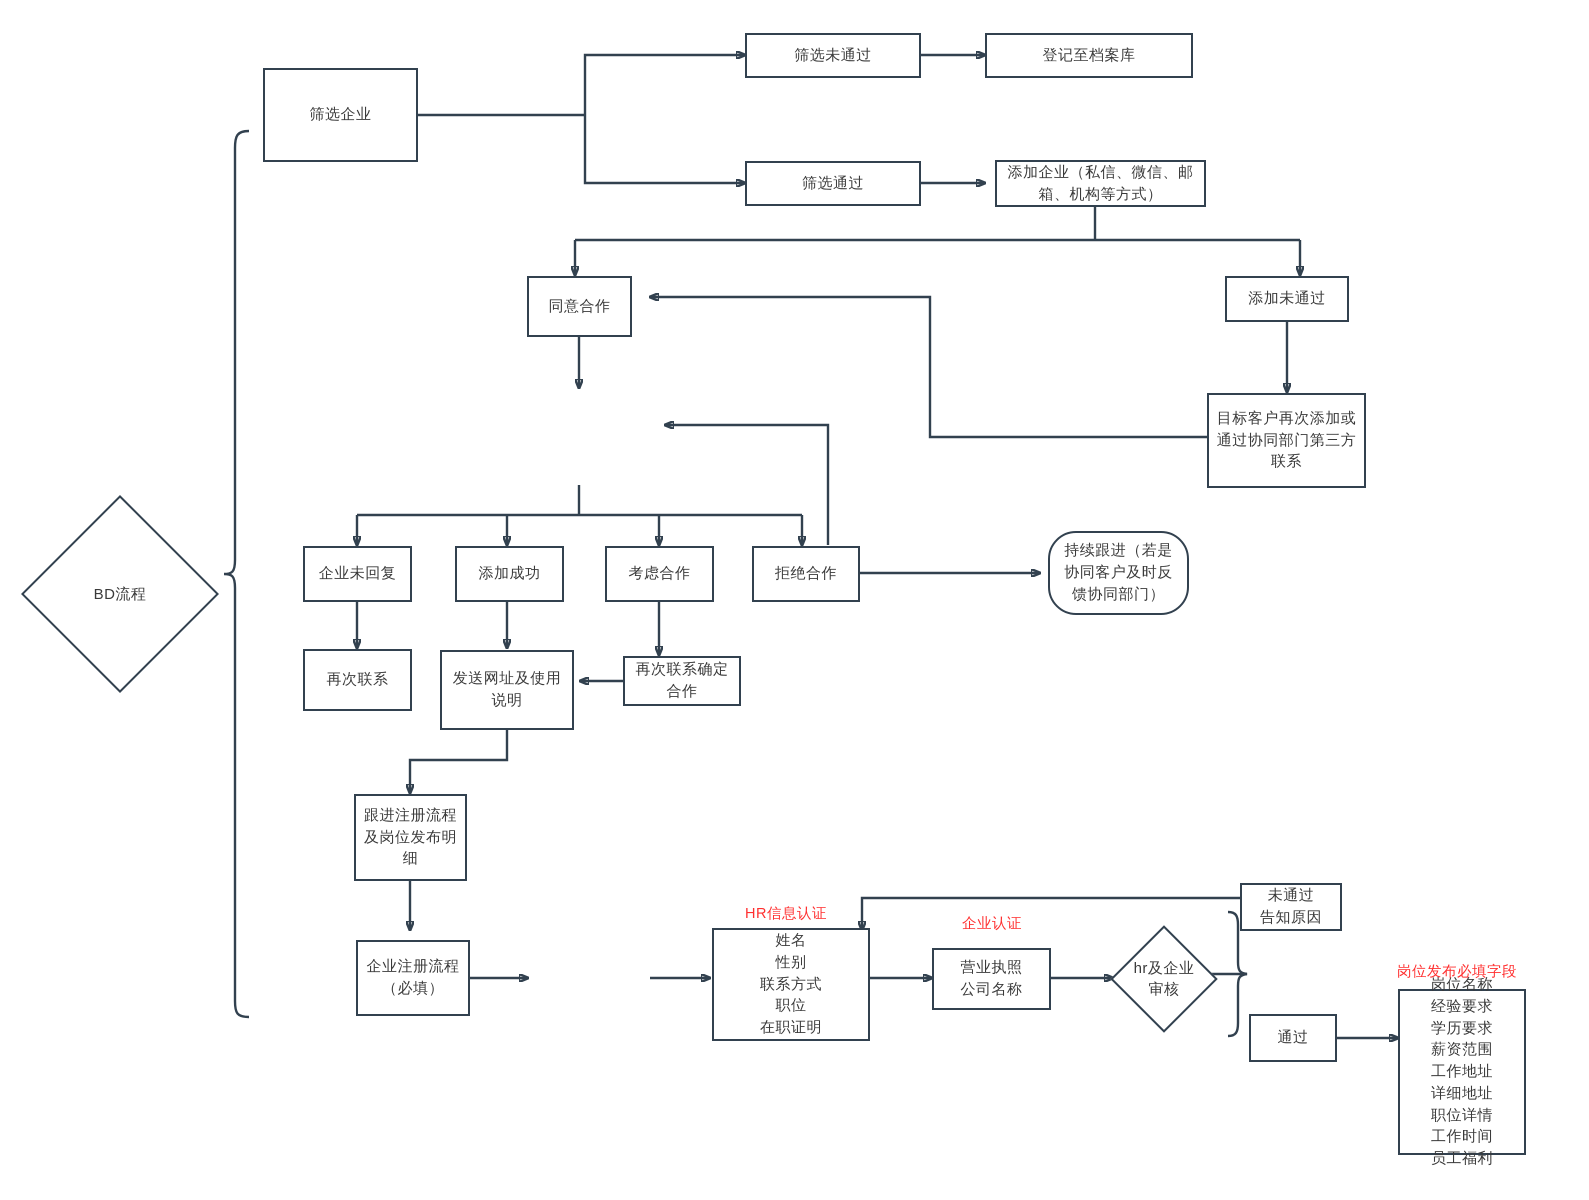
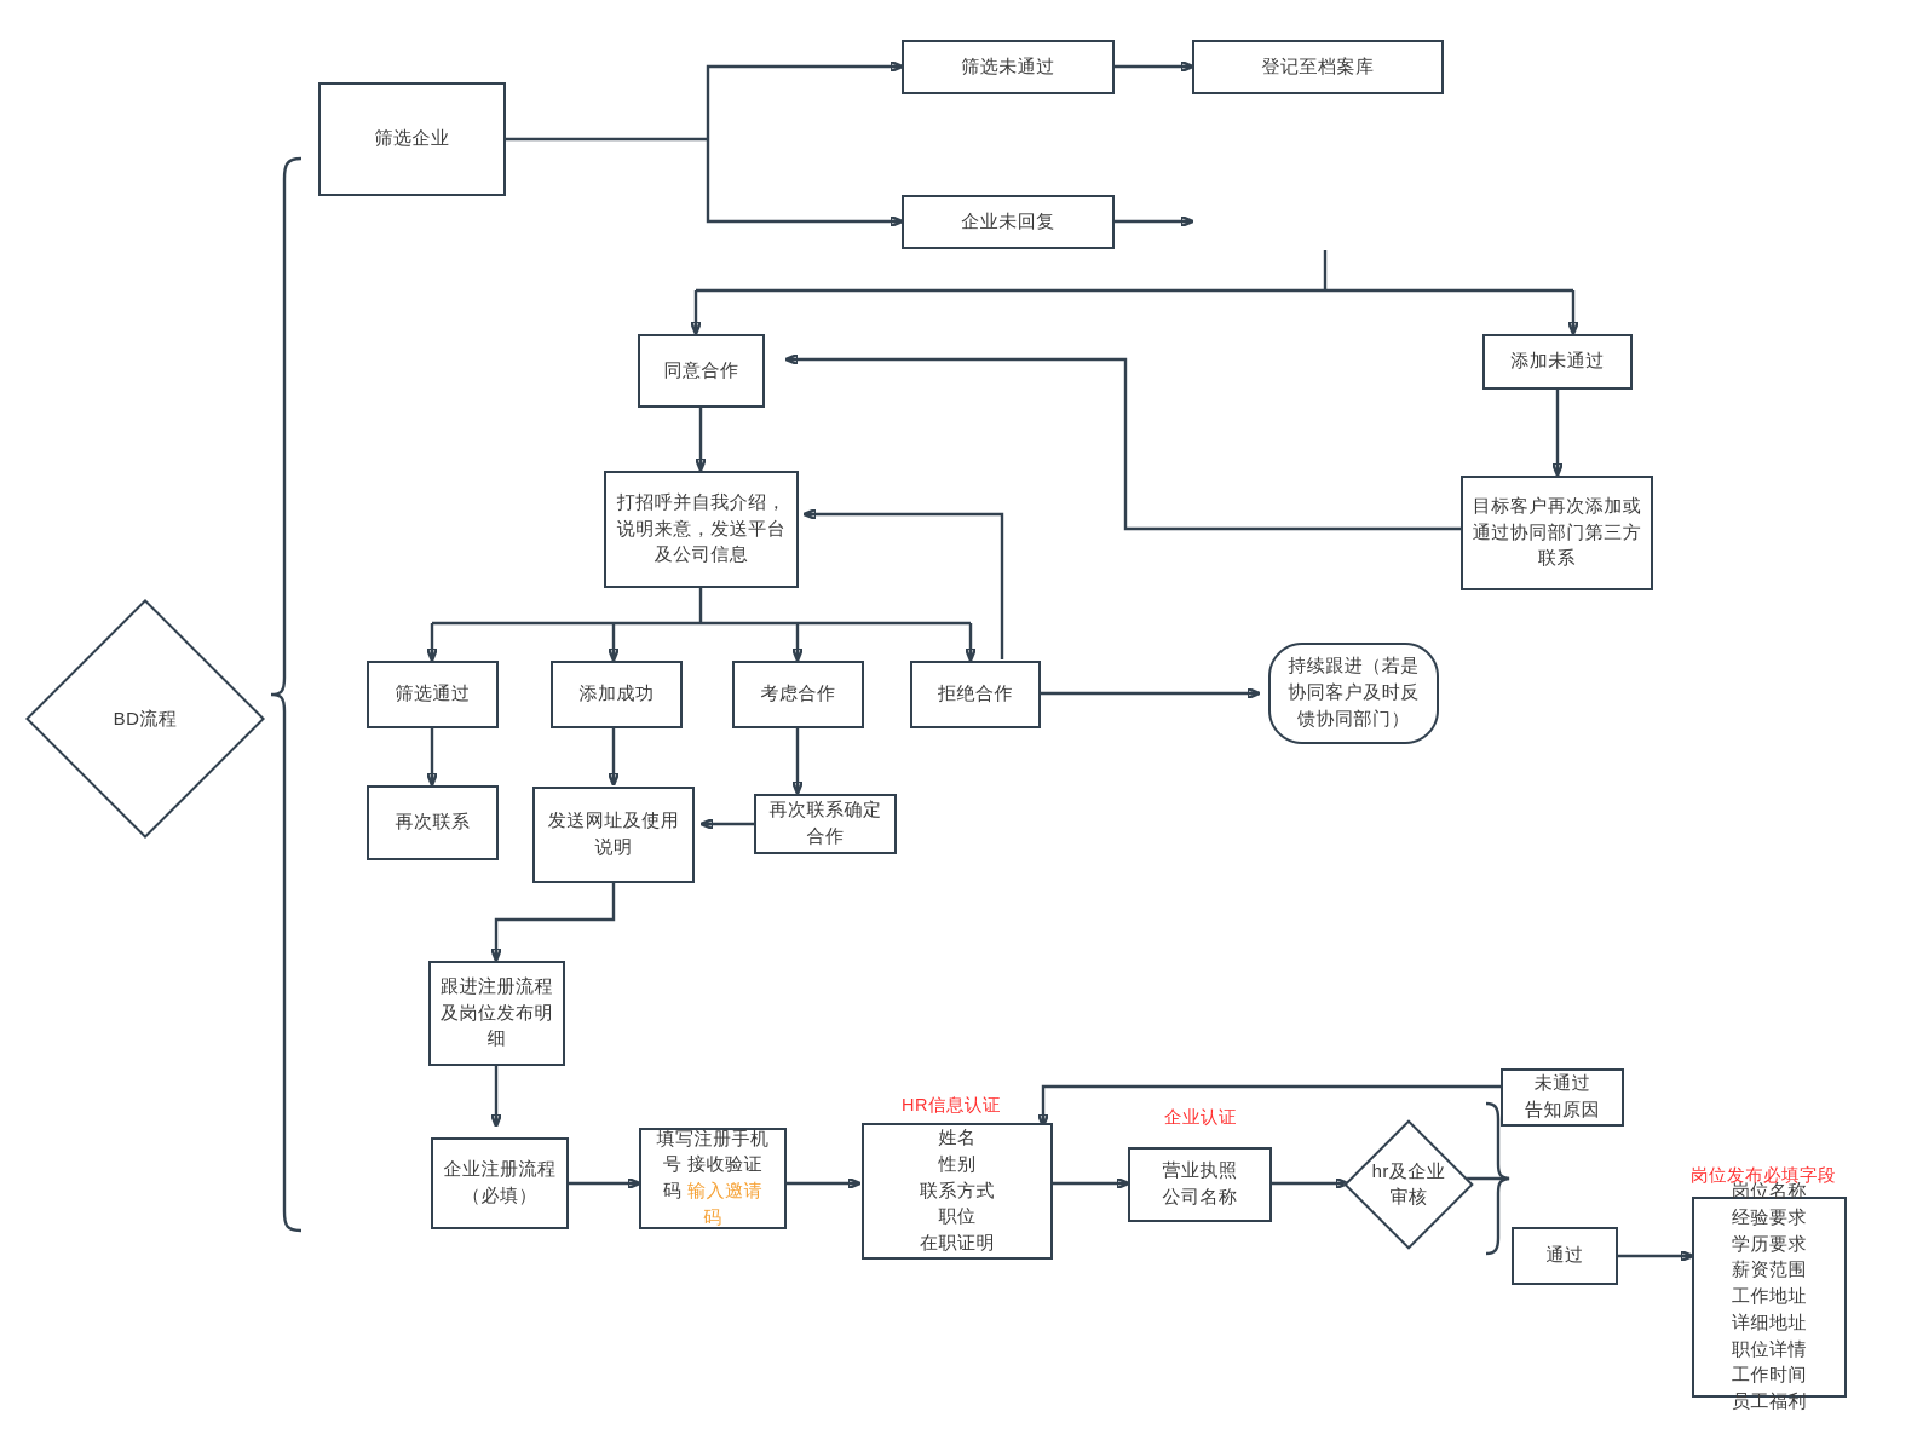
  BD流程
  筛选企业
  筛选未通过
  登记至档案库
- 筛选通过
+ 企业未回复
- 添加企业（私信、微信、邮
- 箱、机构等方式）
  同意合作
  添加未通过
+ 打招呼并自我介绍，
+ 说明来意，发送平台
+ 及公司信息
  目标客户再次添加或
  通过协同部门第三方
  联系
- 企业未回复
+ 筛选通过
  添加成功
  考虑合作
  拒绝合作
  持续跟进（若是
  协同客户及时反
  馈协同部门）
  再次联系
  发送网址及使用
  说明
  再次联系确定
  合作
  跟进注册流程
  及岗位发布明
  细
  企业注册流程
  （必填）
+ 填写注册手机
+ 号 接收验证
+ 码 输入邀请
+ 码
  姓名
  性别
  联系方式
  职位
  在职证明
  营业执照
  公司名称
  hr及企业
  审核
  未通过
  告知原因
  通过
  岗位名称
  经验要求
  学历要求
  薪资范围
  工作地址
  详细地址
  职位详情
  工作时间
  员工福利
  HR信息认证
  企业认证
  岗位发布必填字段
